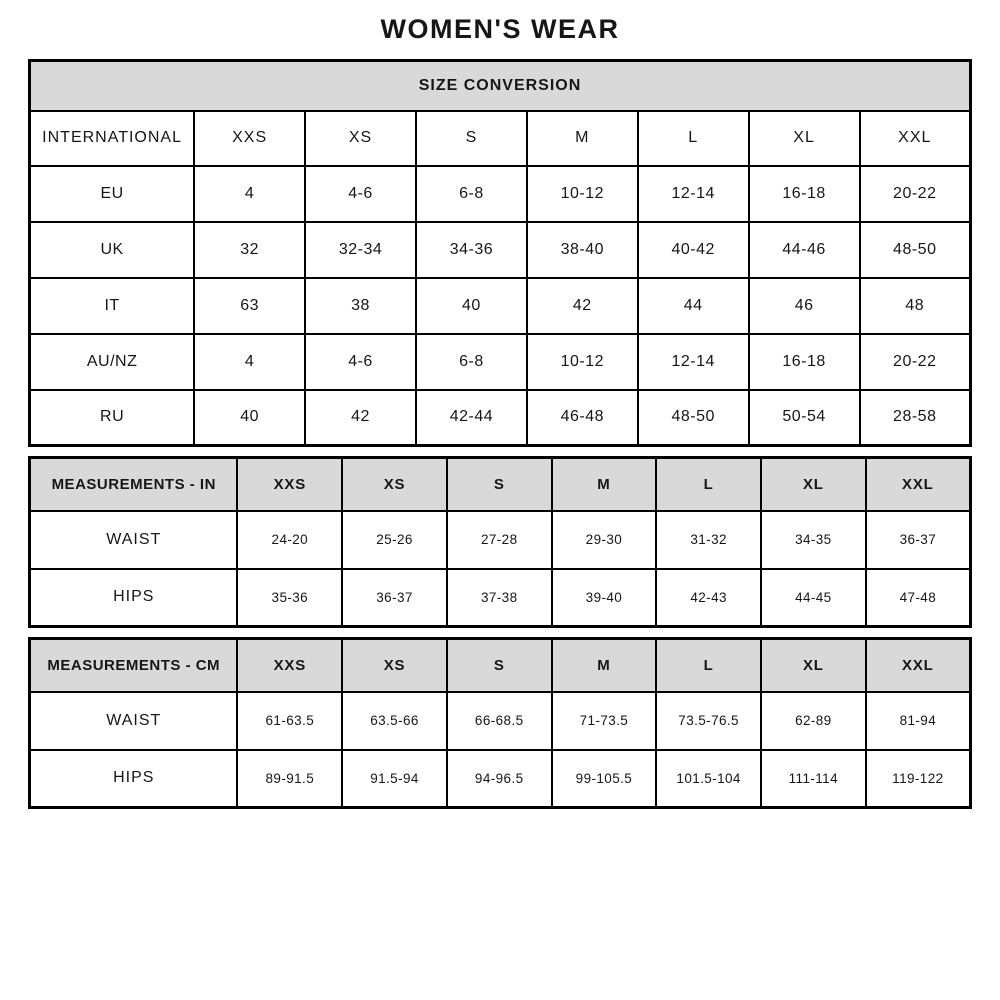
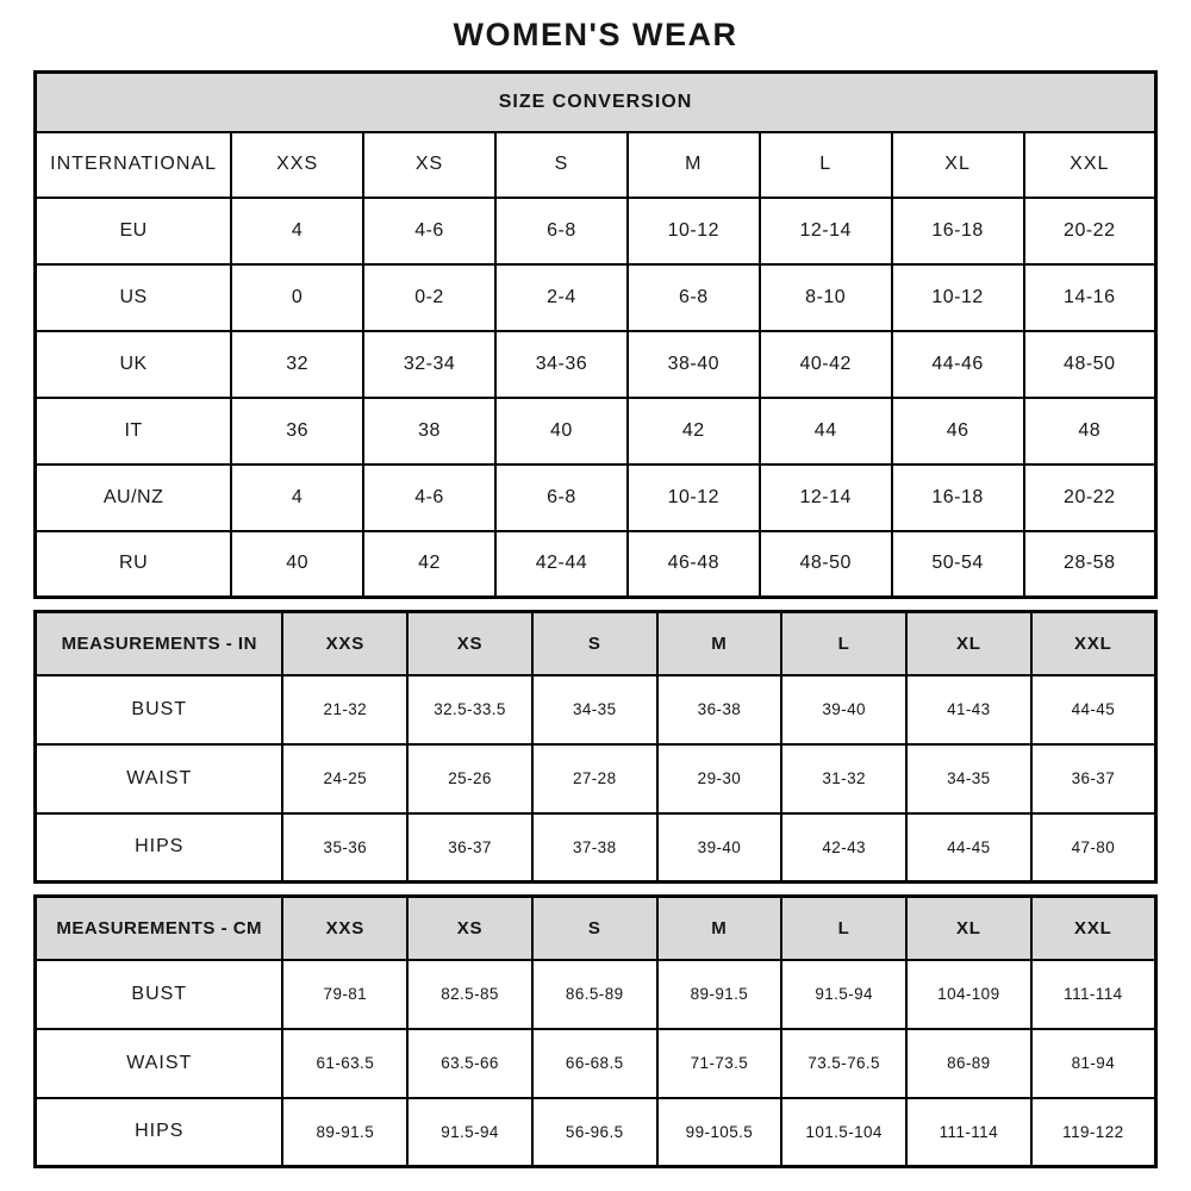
  WOMEN'S WEAR
  SIZE CONVERSION
  INTERNATIONAL	XXS	XS	S	M	L	XL	XXL
  EU	4	4-6	6-8	10-12	12-14	16-18	20-22
+ US	0	0-2	2-4	6-8	8-10	10-12	14-16
  UK	32	32-34	34-36	38-40	40-42	44-46	48-50
- IT	63	38	40	42	44	46	48
+ IT	36	38	40	42	44	46	48
  AU/NZ	4	4-6	6-8	10-12	12-14	16-18	20-22
  RU	40	42	42-44	46-48	48-50	50-54	28-58
  MEASUREMENTS - IN	XXS	XS	S	M	L	XL	XXL
+ BUST	21-32	32.5-33.5	34-35	36-38	39-40	41-43	44-45
- WAIST	24-20	25-26	27-28	29-30	31-32	34-35	36-37
+ WAIST	24-25	25-26	27-28	29-30	31-32	34-35	36-37
- HIPS	35-36	36-37	37-38	39-40	42-43	44-45	47-48
+ HIPS	35-36	36-37	37-38	39-40	42-43	44-45	47-80
  MEASUREMENTS - CM	XXS	XS	S	M	L	XL	XXL
+ BUST	79-81	82.5-85	86.5-89	89-91.5	91.5-94	104-109	111-114
- WAIST	61-63.5	63.5-66	66-68.5	71-73.5	73.5-76.5	62-89	81-94
+ WAIST	61-63.5	63.5-66	66-68.5	71-73.5	73.5-76.5	86-89	81-94
- HIPS	89-91.5	91.5-94	94-96.5	99-105.5	101.5-104	111-114	119-122
+ HIPS	89-91.5	91.5-94	56-96.5	99-105.5	101.5-104	111-114	119-122
